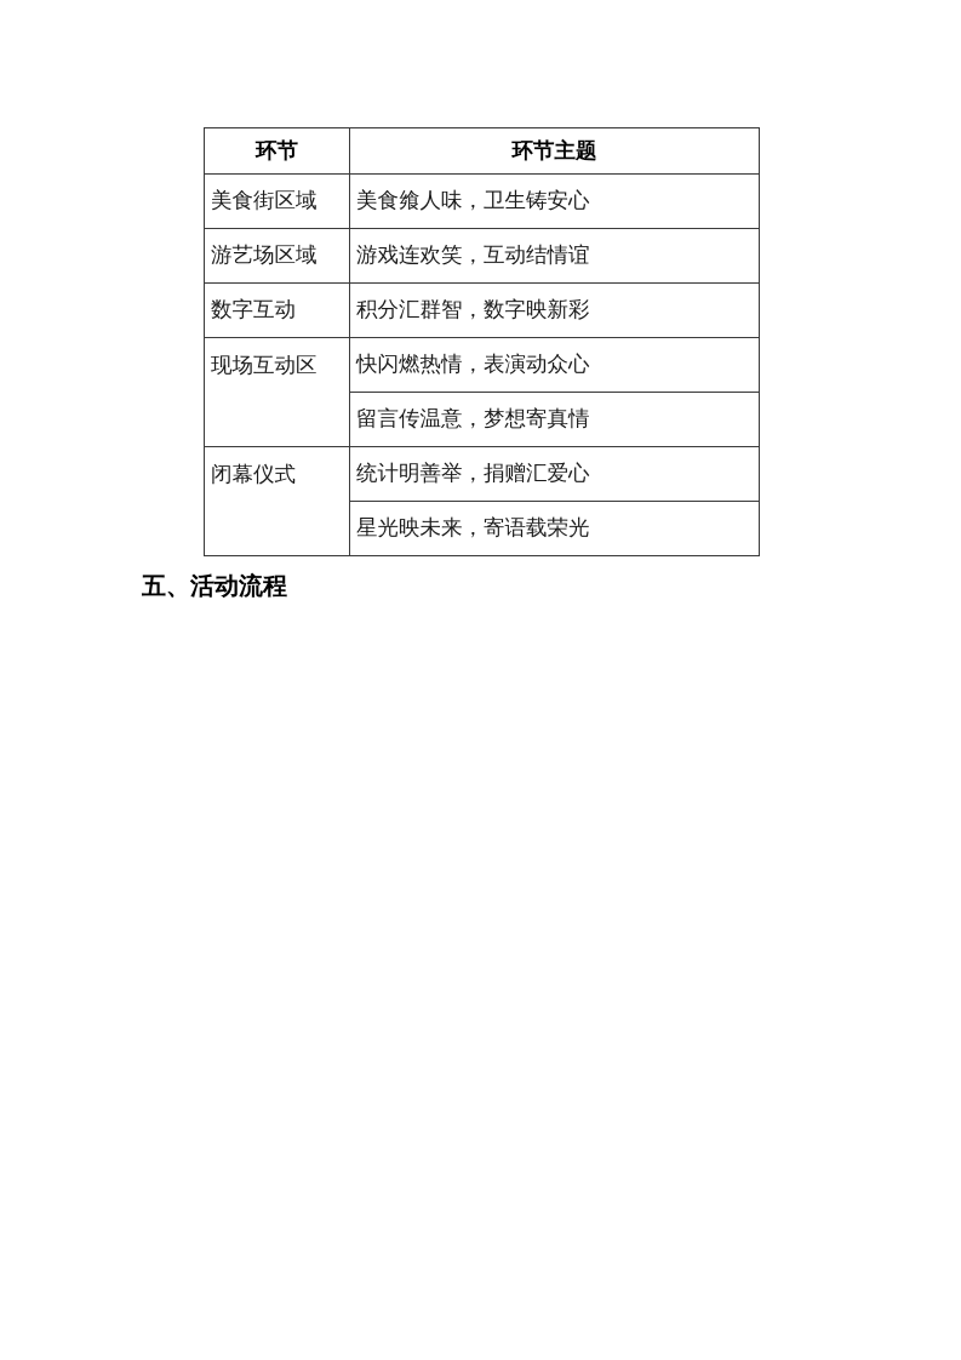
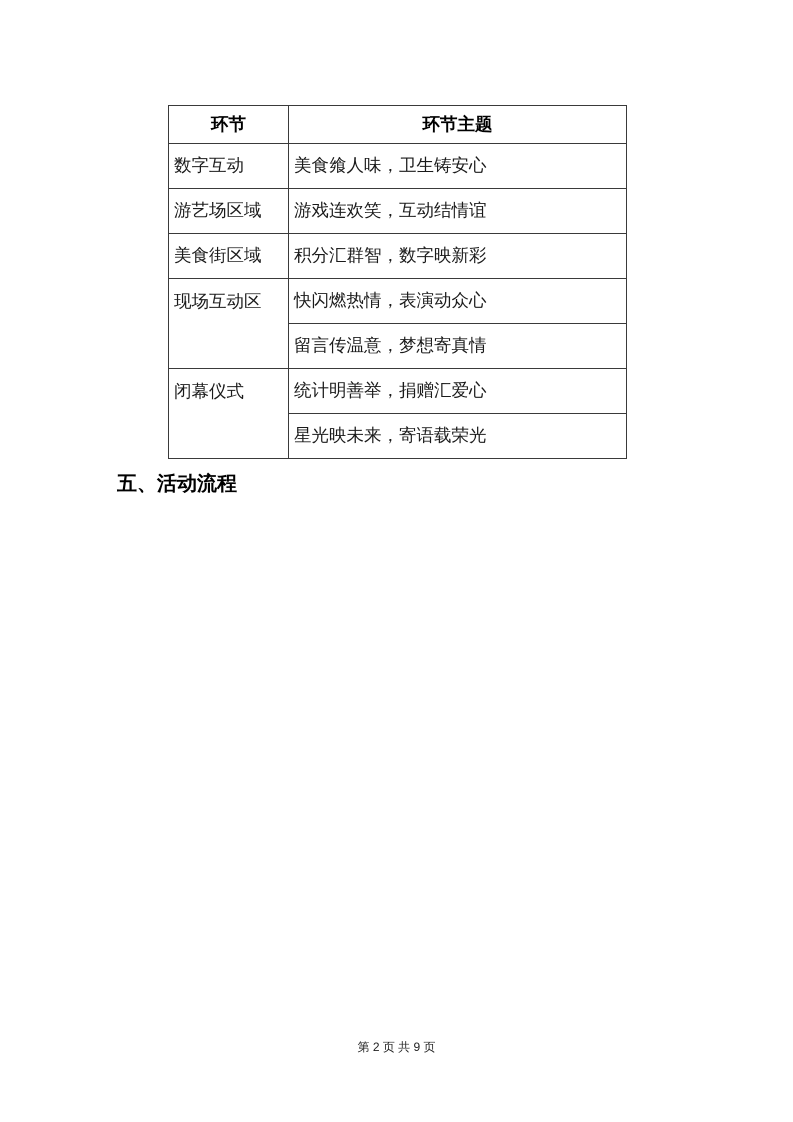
  环节	环节主题
- 美食街区域	美食飨人味，卫生铸安心
+ 数字互动	美食飨人味，卫生铸安心
  游艺场区域	游戏连欢笑，互动结情谊
- 数字互动	积分汇群智，数字映新彩
+ 美食街区域	积分汇群智，数字映新彩
  现场互动区	快闪燃热情，表演动众心
  留言传温意，梦想寄真情
  闭幕仪式	统计明善举，捐赠汇爱心
  星光映未来，寄语载荣光
  五、活动流程
+ 第 2 页 共 9 页
